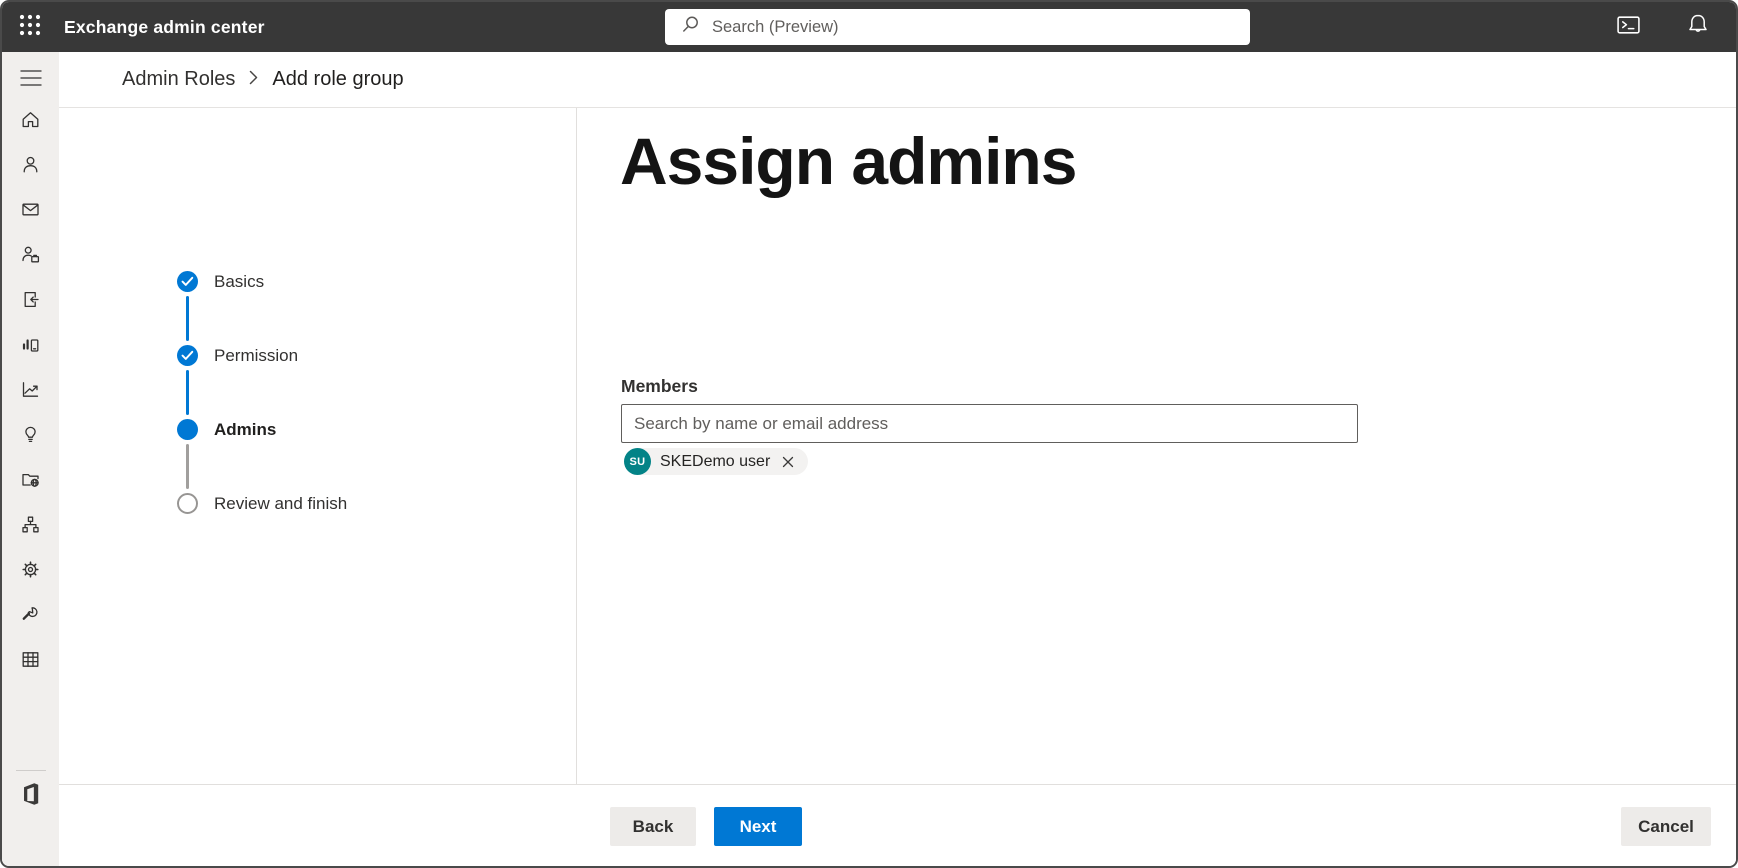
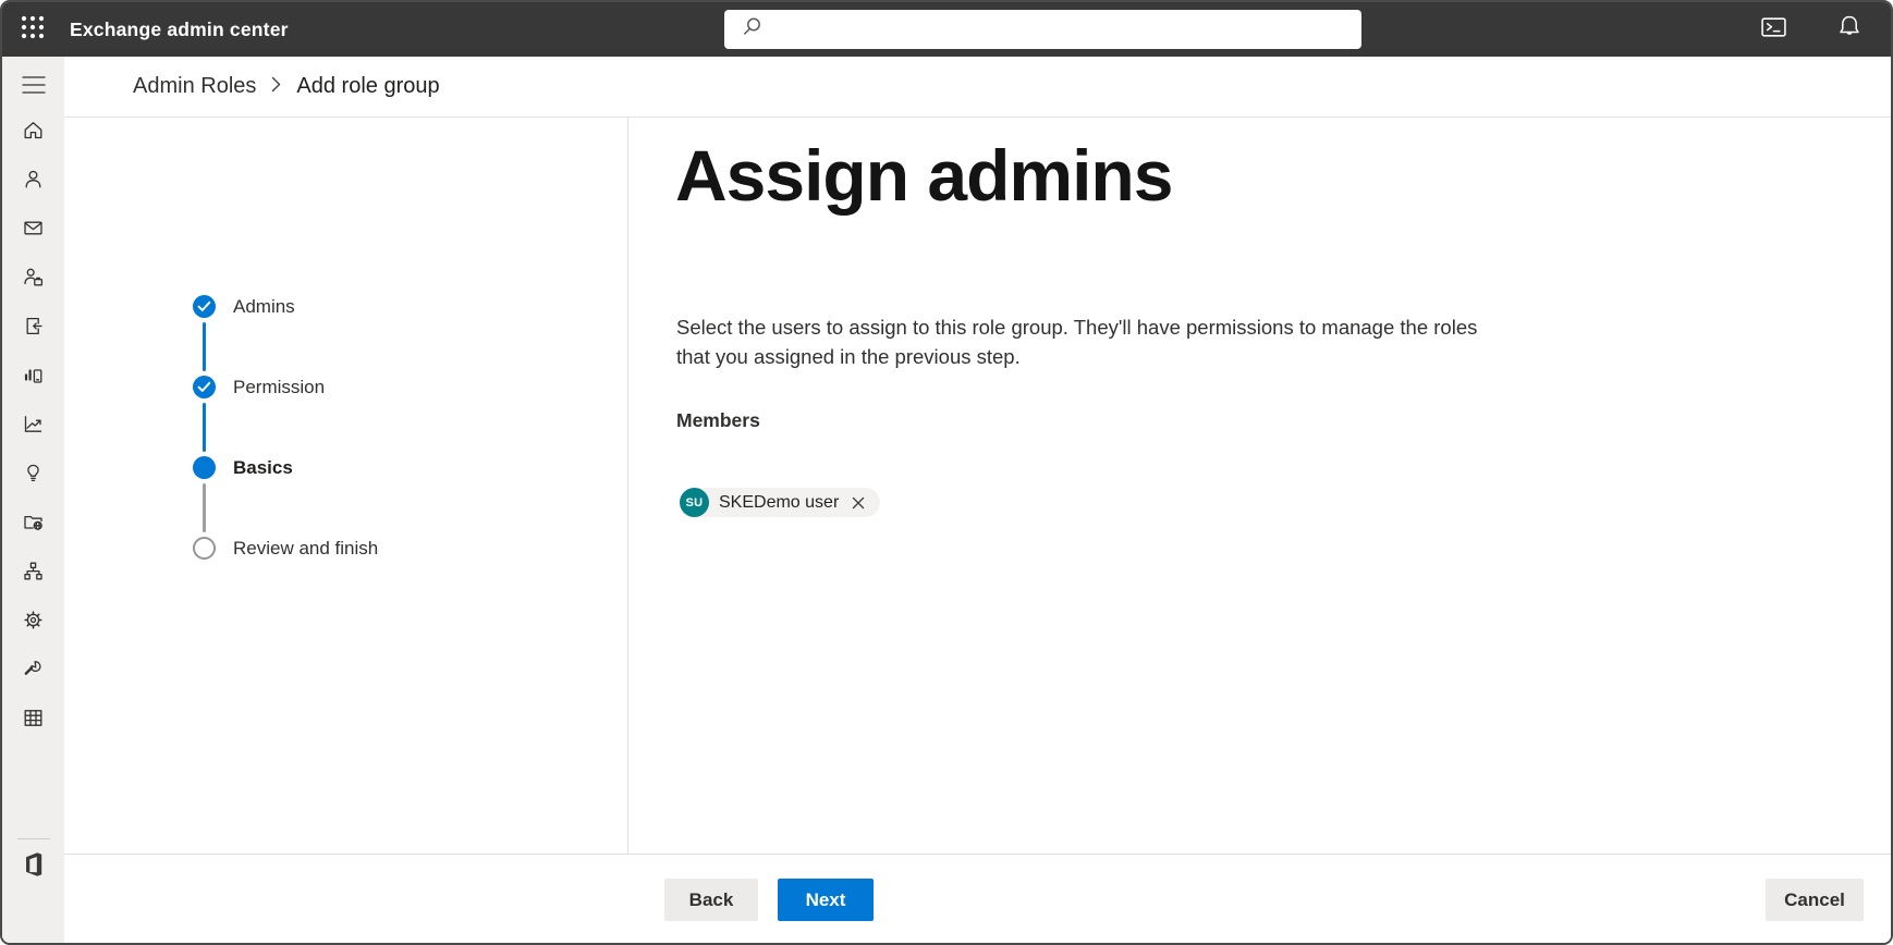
  Exchange admin center
- Search (Preview)
  Admin Roles
  Add role group
- Basics
+ Admins
  Permission
- Admins
+ Basics
  Review and finish
  Assign admins
+ Select the users to assign to this role group. They'll have permissions to manage the roles
+ that you assigned in the previous step.
  Members
- Search by name or email address
  SU
  SKEDemo user
  Back
  Next
  Cancel
